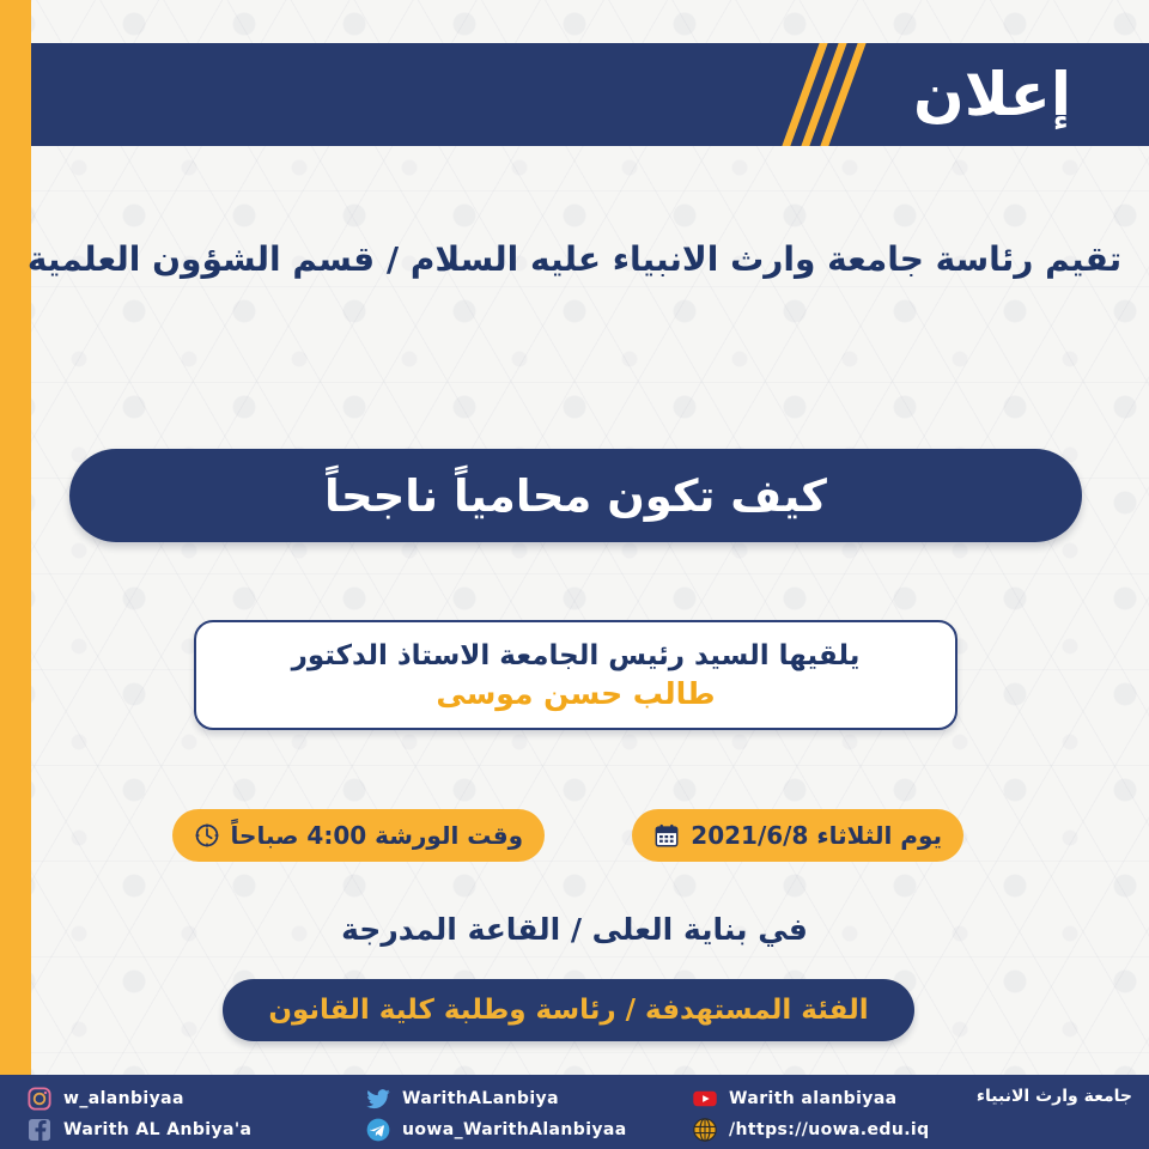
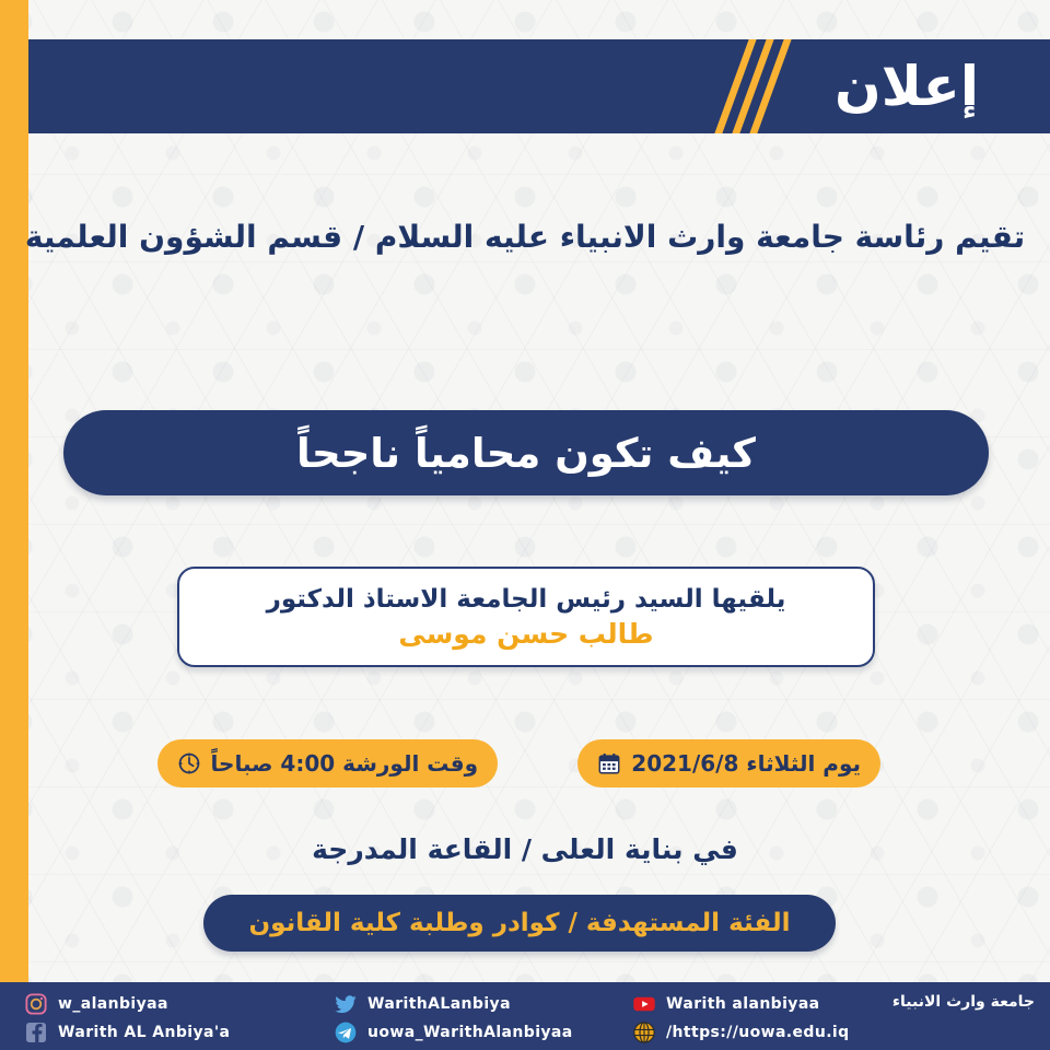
  إعلان
  تقيم رئاسة جامعة وارث الانبياء عليه السلام / قسم الشؤون العلمية
  كيف تكون محامياً ناجحاً
  يلقيها السيد رئيس الجامعة الاستاذ الدكتور
  طالب حسن موسى
  يوم الثلاثاء 2021/6/8
  وقت الورشة 4:00 صباحاً
  في بناية العلى / القاعة المدرجة
- الفئة المستهدفة / رئاسة وطلبة كلية القانون
+ الفئة المستهدفة / كوادر وطلبة كلية القانون
  w_alanbiyaa
  Warith AL Anbiya'a
  WarithALanbiya
  uowa_WarithAlanbiyaa
  Warith alanbiyaa
  /https://uowa.edu.iq
  جامعة وارث الانبياء
